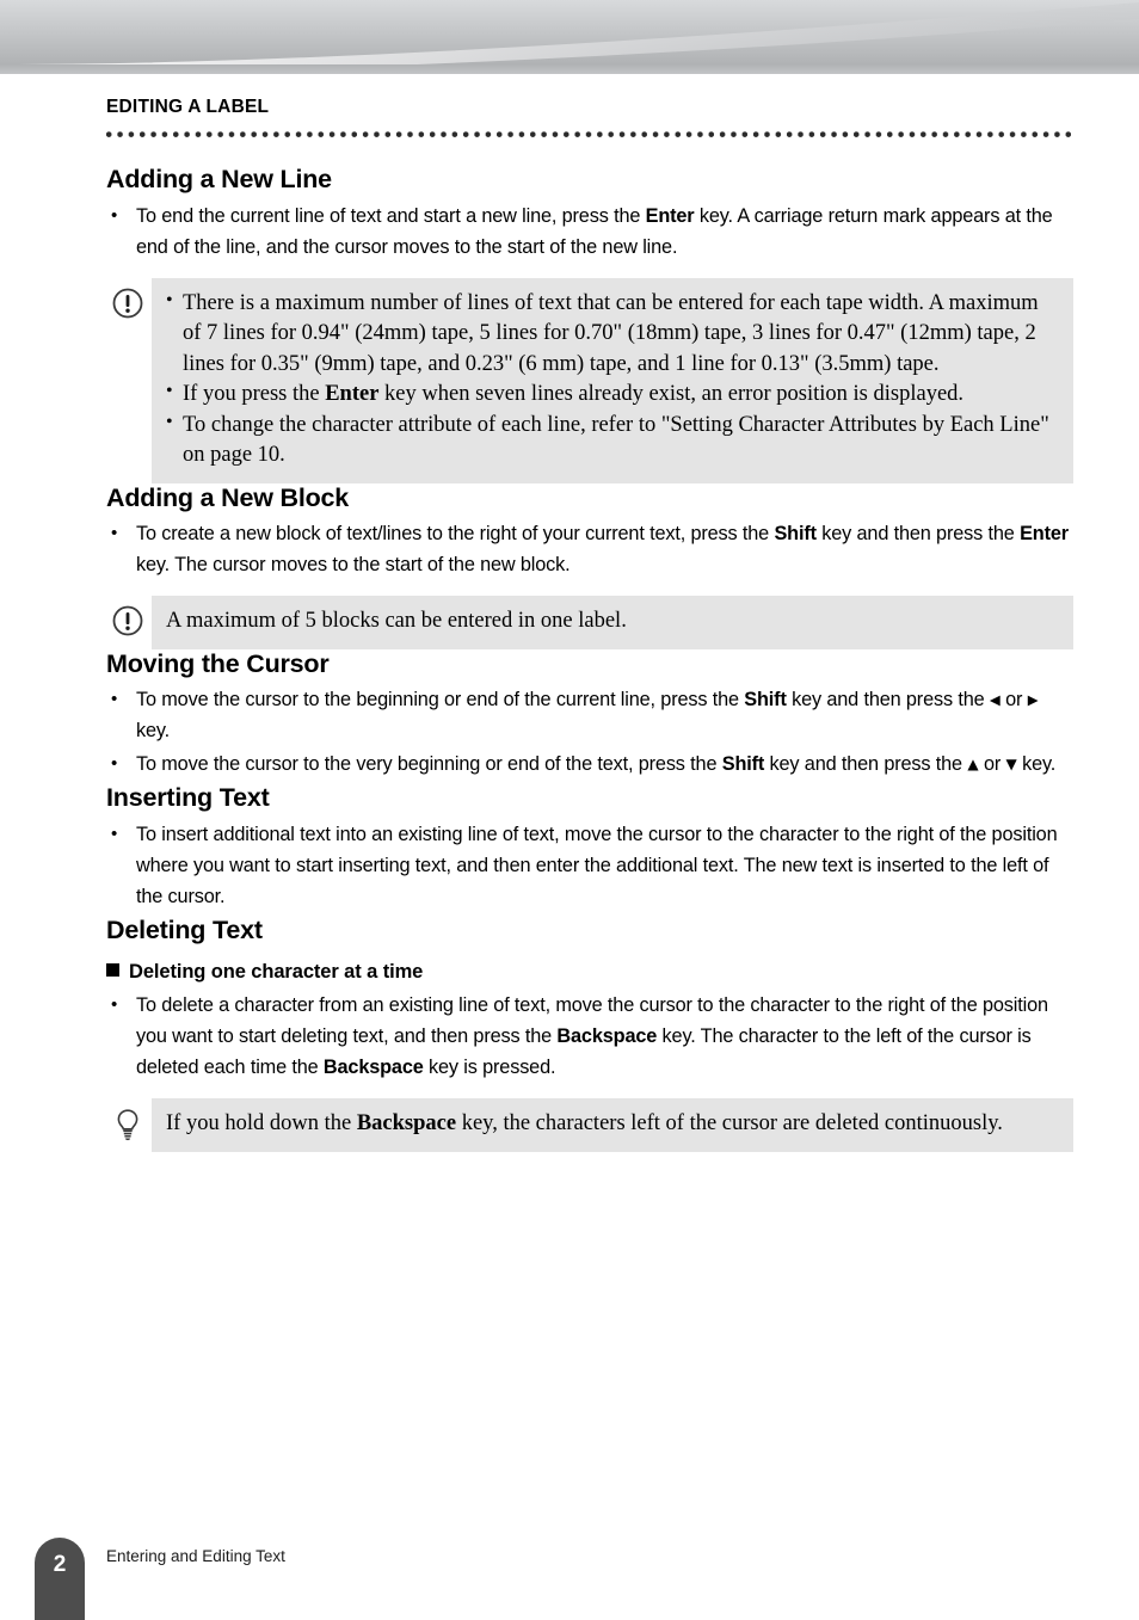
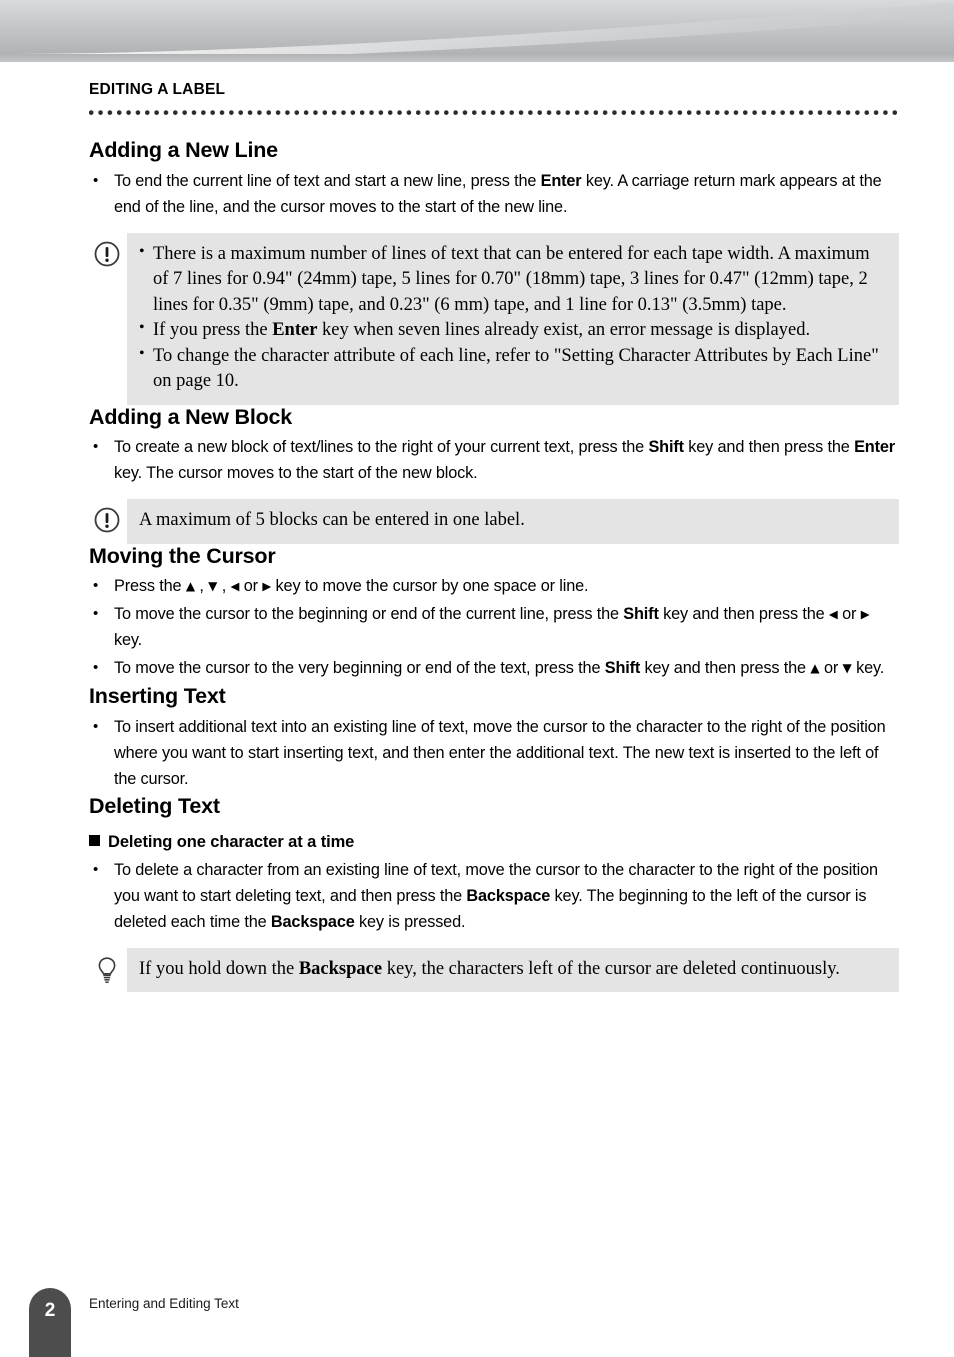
  EDITING A LABEL
  Adding a New Line
  To end the current line of text and start a new line, press the Enter key. A carriage return mark appears at the end of the line, and the cursor moves to the start of the new line.
  There is a maximum number of lines of text that can be entered for each tape width. A maximum of 7 lines for 0.94" (24mm) tape, 5 lines for 0.70" (18mm) tape, 3 lines for 0.47" (12mm) tape, 2 lines for 0.35" (9mm) tape, and 0.23" (6 mm) tape, and 1 line for 0.13" (3.5mm) tape.
- If you press the Enter key when seven lines already exist, an error position is displayed.
+ If you press the Enter key when seven lines already exist, an error message is displayed.
  To change the character attribute of each line, refer to "Setting Character Attributes by Each Line" on page 10.
  Adding a New Block
  To create a new block of text/lines to the right of your current text, press the Shift key and then press the Enter key. The cursor moves to the start of the new block.
  A maximum of 5 blocks can be entered in one label.
  Moving the Cursor
+ Press the ▲ , ▼ , ◀ or ▶ key to move the cursor by one space or line.
  To move the cursor to the beginning or end of the current line, press the Shift key and then press the ◀ or ▶ key.
  To move the cursor to the very beginning or end of the text, press the Shift key and then press the ▲ or ▼ key.
  Inserting Text
  To insert additional text into an existing line of text, move the cursor to the character to the right of the position where you want to start inserting text, and then enter the additional text. The new text is inserted to the left of the cursor.
  Deleting Text
  Deleting one character at a time
- To delete a character from an existing line of text, move the cursor to the character to the right of the position you want to start deleting text, and then press the Backspace key. The character to the left of the cursor is deleted each time the Backspace key is pressed.
+ To delete a character from an existing line of text, move the cursor to the character to the right of the position you want to start deleting text, and then press the Backspace key. The beginning to the left of the cursor is deleted each time the Backspace key is pressed.
  If you hold down the Backspace key, the characters left of the cursor are deleted continuously.
  2
  Entering and Editing Text
